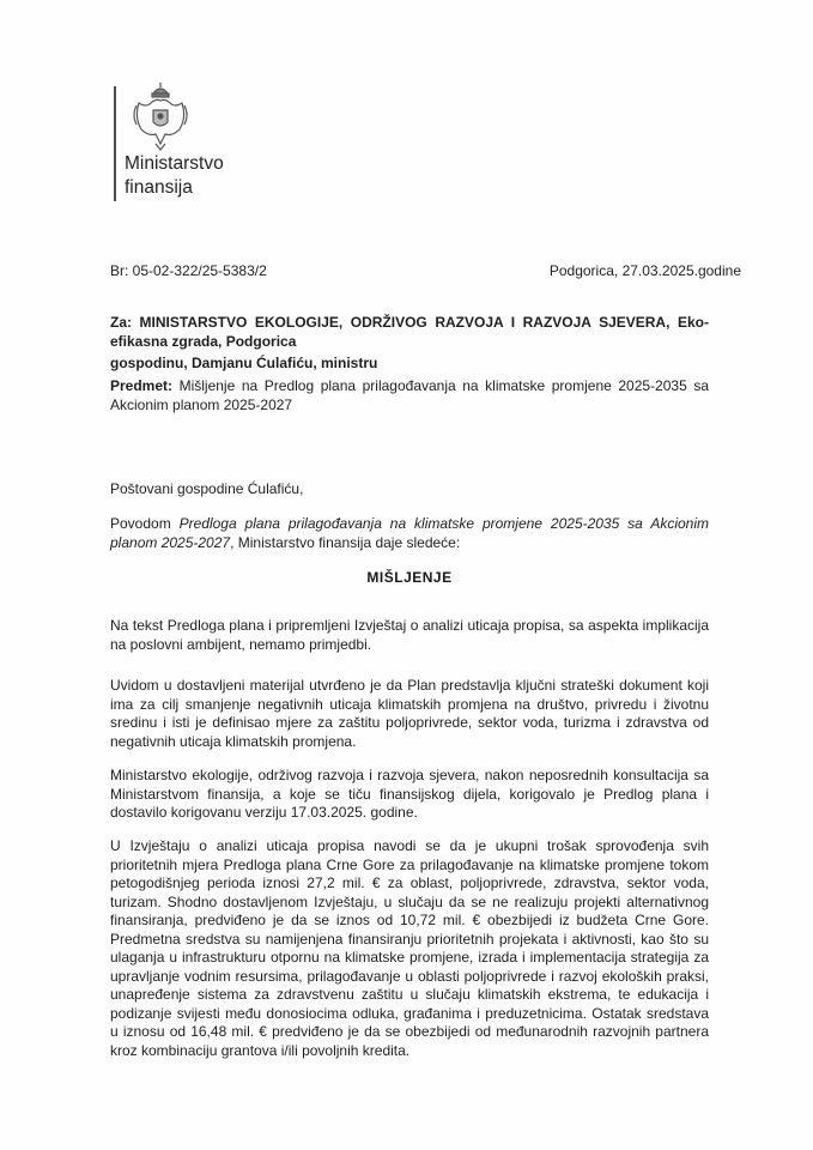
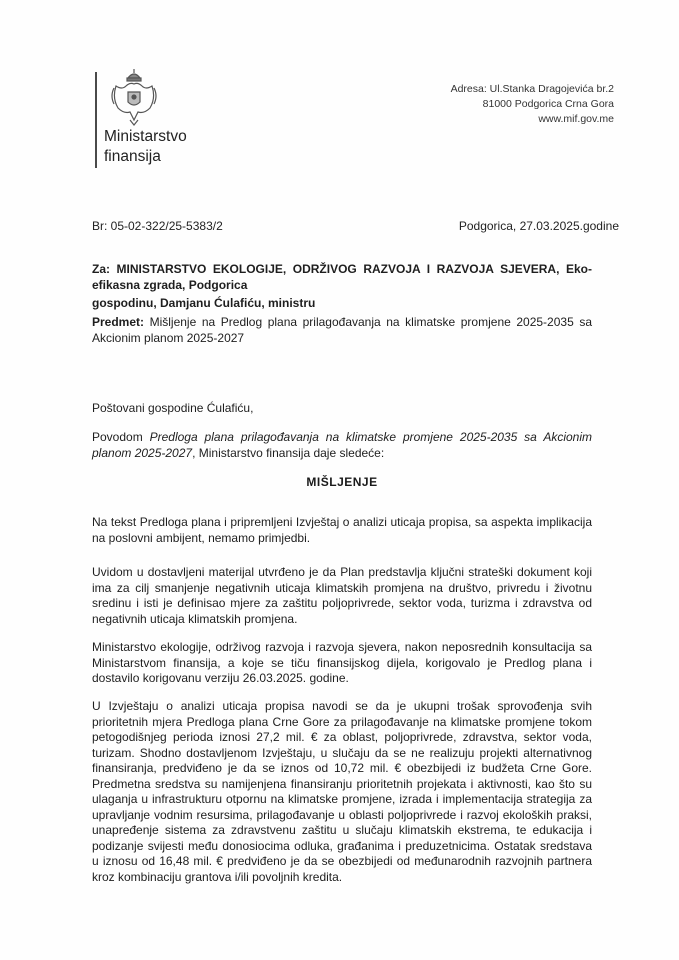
  Ministarstvo
  finansija
+ Adresa: Ul.Stanka Dragojevića br.2
+ 81000 Podgorica Crna Gora
+ www.mif.gov.me
  Br: 05-02-322/25-5383/2
  Podgorica, 27.03.2025.godine
  Za: MINISTARSTVO EKOLOGIJE, ODRŽIVOG RAZVOJA I RAZVOJA SJEVERA, Eko-efikasna zgrada, Podgorica
  gospodinu, Damjanu Ćulafiću, ministru
  Predmet: Mišljenje na Predlog plana prilagođavanja na klimatske promjene 2025-2035 sa Akcionim planom 2025-2027
  Poštovani gospodine Ćulafiću,
  Povodom Predloga plana prilagođavanja na klimatske promjene 2025-2035 sa Akcionim planom 2025-2027, Ministarstvo finansija daje sledeće:
  MIŠLJENJE
  Na tekst Predloga plana i pripremljeni Izvještaj o analizi uticaja propisa, sa aspekta implikacija na poslovni ambijent, nemamo primjedbi.
  Uvidom u dostavljeni materijal utvrđeno je da Plan predstavlja ključni strateški dokument koji ima za cilj smanjenje negativnih uticaja klimatskih promjena na društvo, privredu i životnu sredinu i isti je definisao mjere za zaštitu poljoprivrede, sektor voda, turizma i zdravstva od negativnih uticaja klimatskih promjena.
- Ministarstvo ekologije, održivog razvoja i razvoja sjevera, nakon neposrednih konsultacija sa Ministarstvom finansija, a koje se tiču finansijskog dijela, korigovalo je Predlog plana i dostavilo korigovanu verziju 17.03.2025. godine.
+ Ministarstvo ekologije, održivog razvoja i razvoja sjevera, nakon neposrednih konsultacija sa Ministarstvom finansija, a koje se tiču finansijskog dijela, korigovalo je Predlog plana i dostavilo korigovanu verziju 26.03.2025. godine.
  U Izvještaju o analizi uticaja propisa navodi se da je ukupni trošak sprovođenja svih prioritetnih mjera Predloga plana Crne Gore za prilagođavanje na klimatske promjene tokom petogodišnjeg perioda iznosi 27,2 mil. € za oblast, poljoprivrede, zdravstva, sektor voda, turizam. Shodno dostavljenom Izvještaju, u slučaju da se ne realizuju projekti alternativnog finansiranja, predviđeno je da se iznos od 10,72 mil. € obezbijedi iz budžeta Crne Gore. Predmetna sredstva su namijenjena finansiranju prioritetnih projekata i aktivnosti, kao što su ulaganja u infrastrukturu otpornu na klimatske promjene, izrada i implementacija strategija za upravljanje vodnim resursima, prilagođavanje u oblasti poljoprivrede i razvoj ekoloških praksi, unapređenje sistema za zdravstvenu zaštitu u slučaju klimatskih ekstrema, te edukacija i podizanje svijesti među donosiocima odluka, građanima i preduzetnicima. Ostatak sredstava u iznosu od 16,48 mil. € predviđeno je da se obezbijedi od međunarodnih razvojnih partnera kroz kombinaciju grantova i/ili povoljnih kredita.
